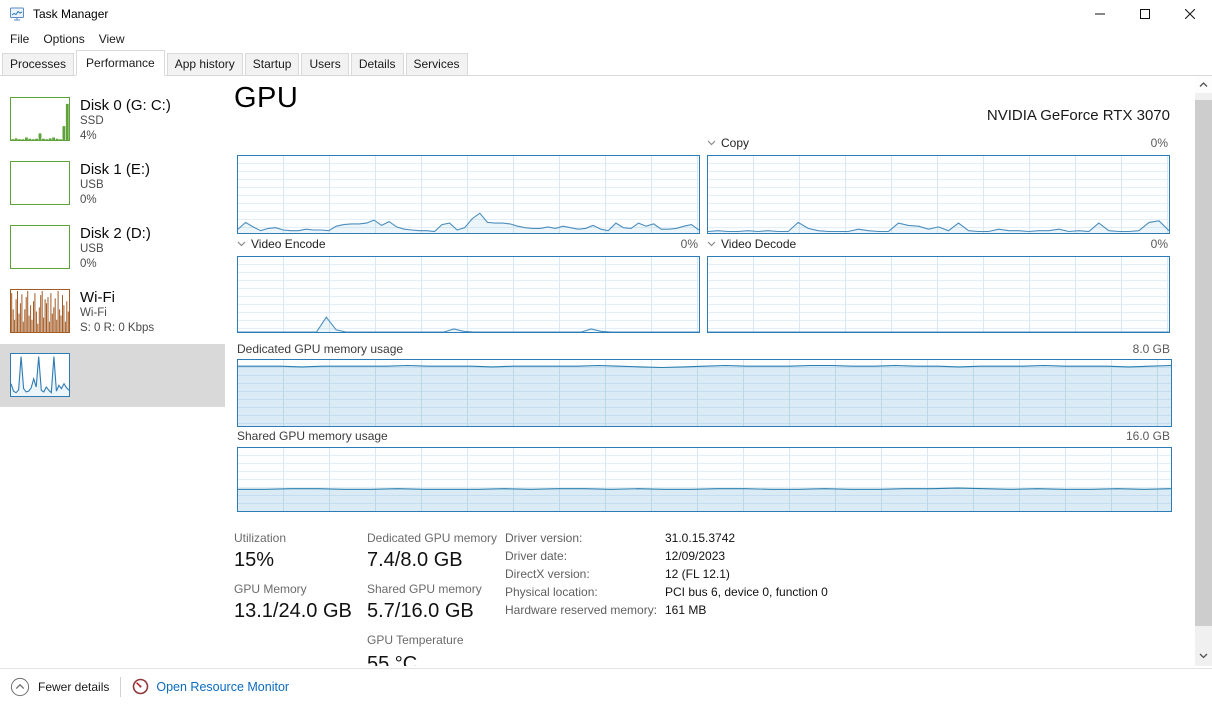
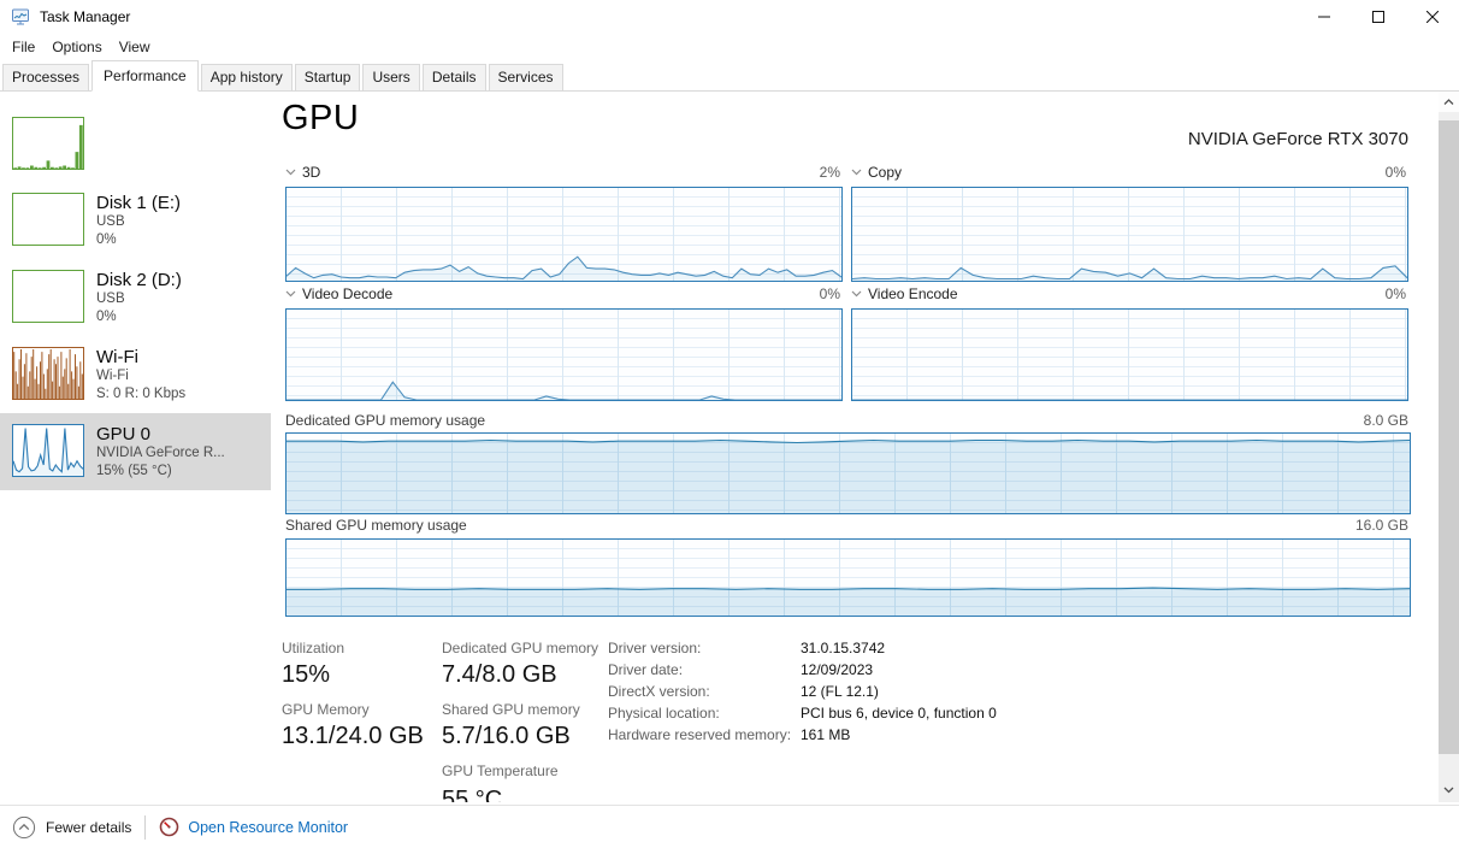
  Task Manager
  File
  Options
  View
  Processes
  Performance
  App history
  Startup
  Users
  Details
  Services
- Disk 0 (G: C:)
- SSD
- 4%
  Disk 1 (E:)
  USB
  0%
  Disk 2 (D:)
  USB
  0%
  Wi-Fi
  Wi-Fi
  S: 0 R: 0 Kbps
+ GPU 0
+ NVIDIA GeForce R...
+ 15% (55 °C)
  GPU
  NVIDIA GeForce RTX 3070
+ 3D
+ 2%
  Copy
  0%
- Video Encode
+ Video Decode
  0%
- Video Decode
+ Video Encode
  0%
  Dedicated GPU memory usage
  8.0 GB
  Shared GPU memory usage
  16.0 GB
  Utilization
  15%
  GPU Memory
  13.1/24.0 GB
  Dedicated GPU memory
  7.4/8.0 GB
  Shared GPU memory
  5.7/16.0 GB
  GPU Temperature
  55 °C
  Driver version:
  31.0.15.3742
  Driver date:
  12/09/2023
  DirectX version:
  12 (FL 12.1)
  Physical location:
  PCI bus 6, device 0, function 0
  Hardware reserved memory:
  161 MB
  Fewer details
  Open Resource Monitor
